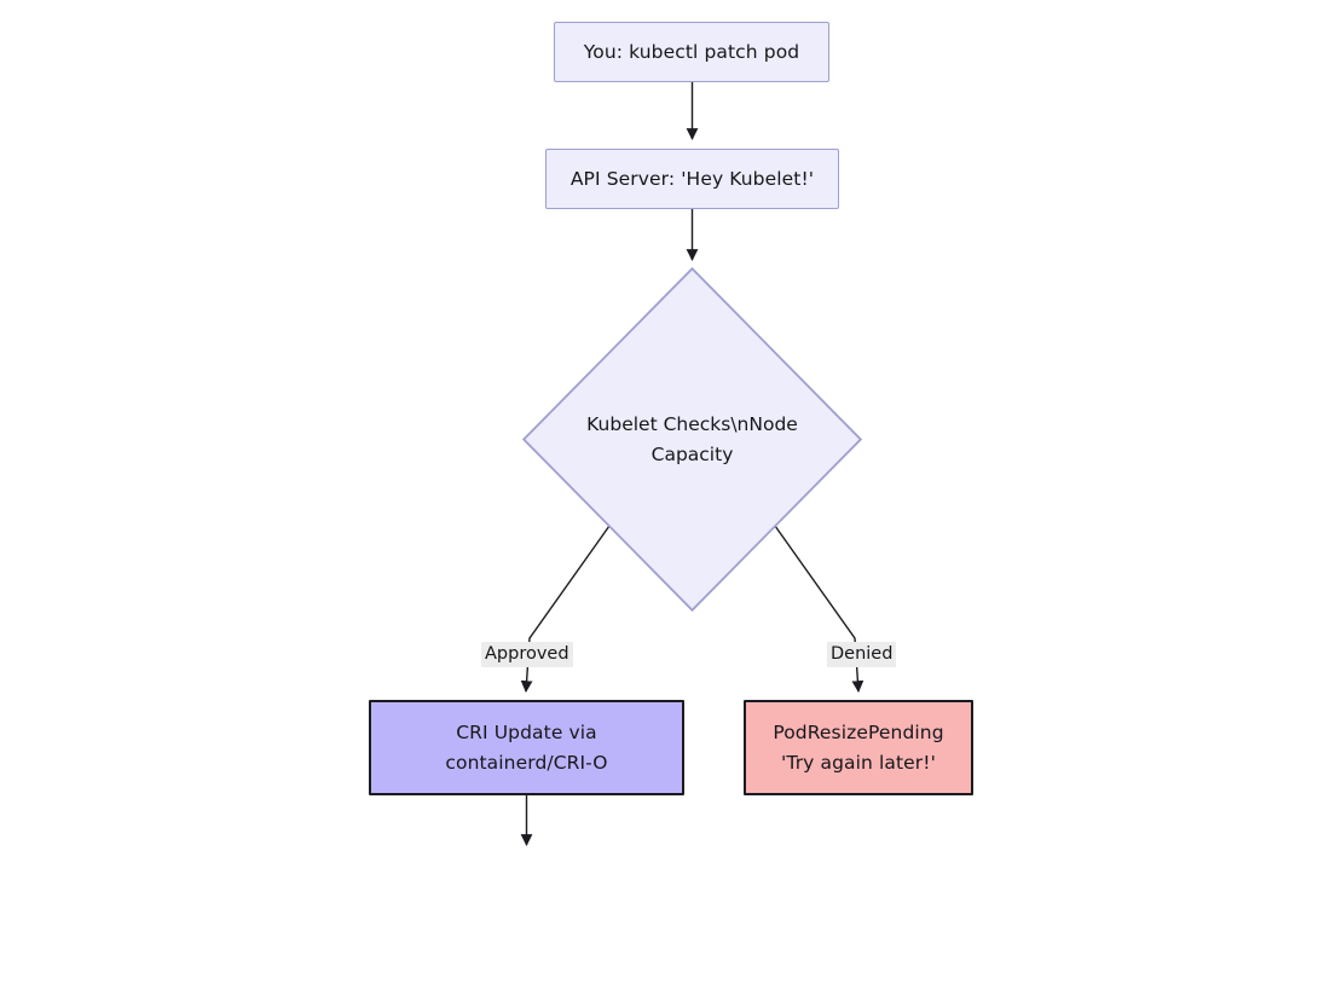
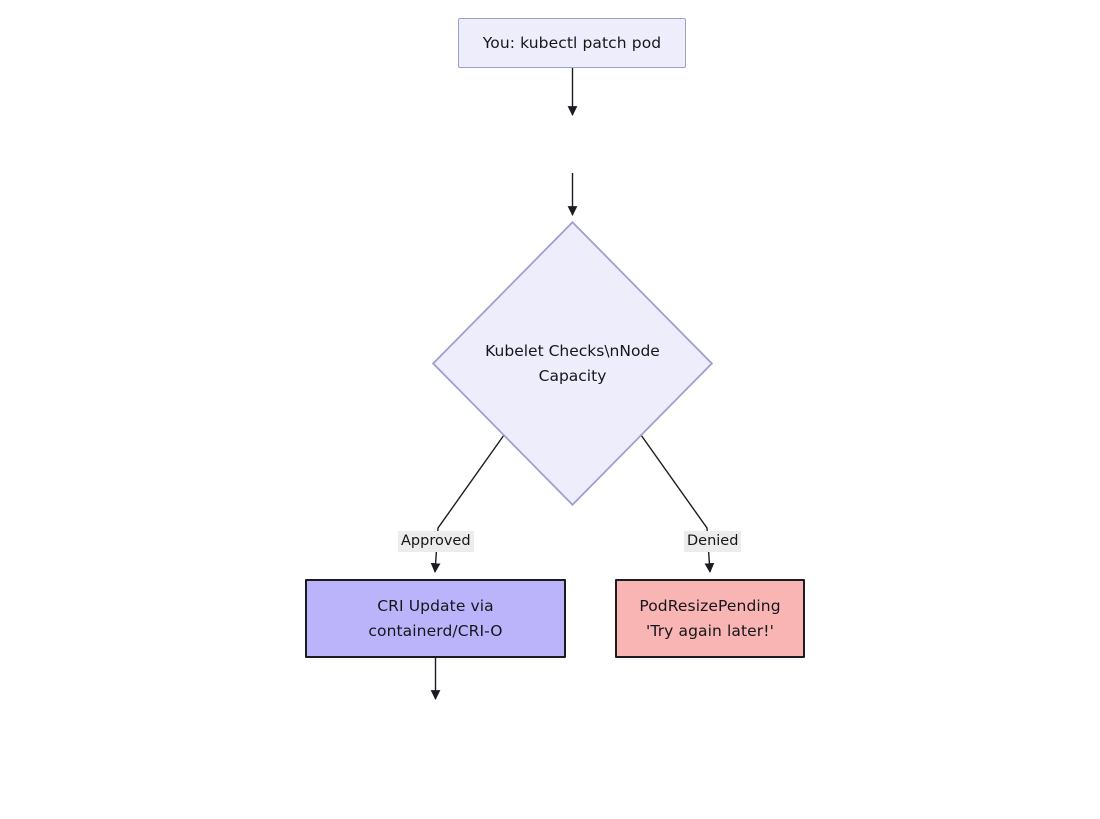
  You: kubectl patch pod
- API Server: 'Hey Kubelet!'
  Kubelet Checks\nNode Capacity
  Approved
  Denied
  CRI Update via containerd/CRI-O
  PodResizePending 'Try again later!'
